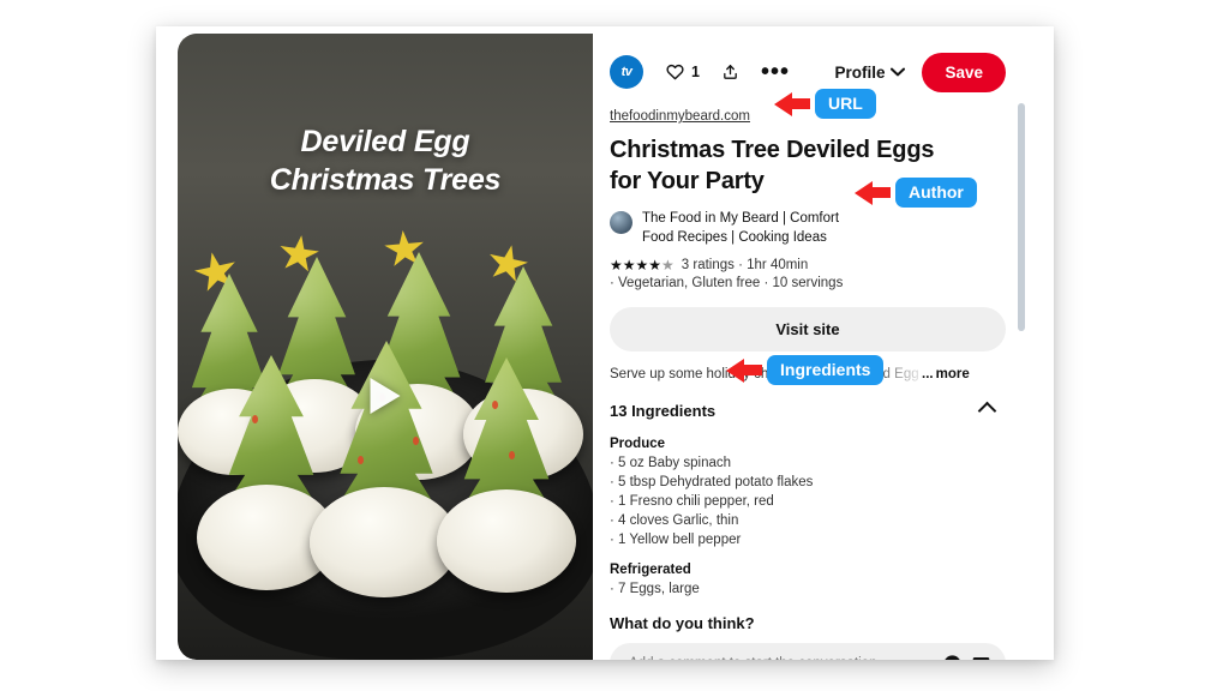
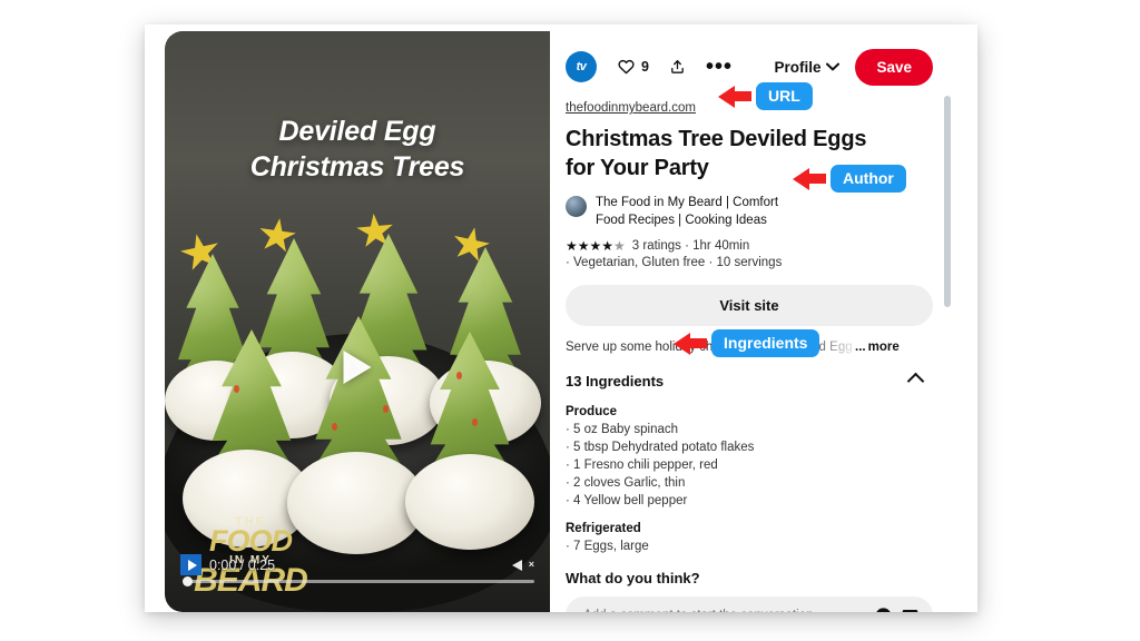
  Deviled Egg
  Christmas Trees
+ THE
+ FOOD
+ IN MY
+ BEARD
+ 0:00 / 0:25
+ ×
  tv
- 1
+ 9
  •••
  Profile
  Save
  thefoodinmybeard.com
  Christmas Tree Deviled Eggs for Your Party
  The Food in My Beard | Comfort Food Recipes | Cooking Ideas
  ★★★★★
  3 ratings · 1hr 40min
  · Vegetarian, Gluten free · 10 servings
  Visit site
  ...
  more
  13 Ingredients
  Produce
  · 5 oz Baby spinach
  · 5 tbsp Dehydrated potato flakes
  · 1 Fresno chili pepper, red
- · 4 cloves Garlic, thin
+ · 2 cloves Garlic, thin
- · 1 Yellow bell pepper
+ · 4 Yellow bell pepper
  Refrigerated
  · 7 Eggs, large
  What do you think?
  URL
  Author
  Ingredients
